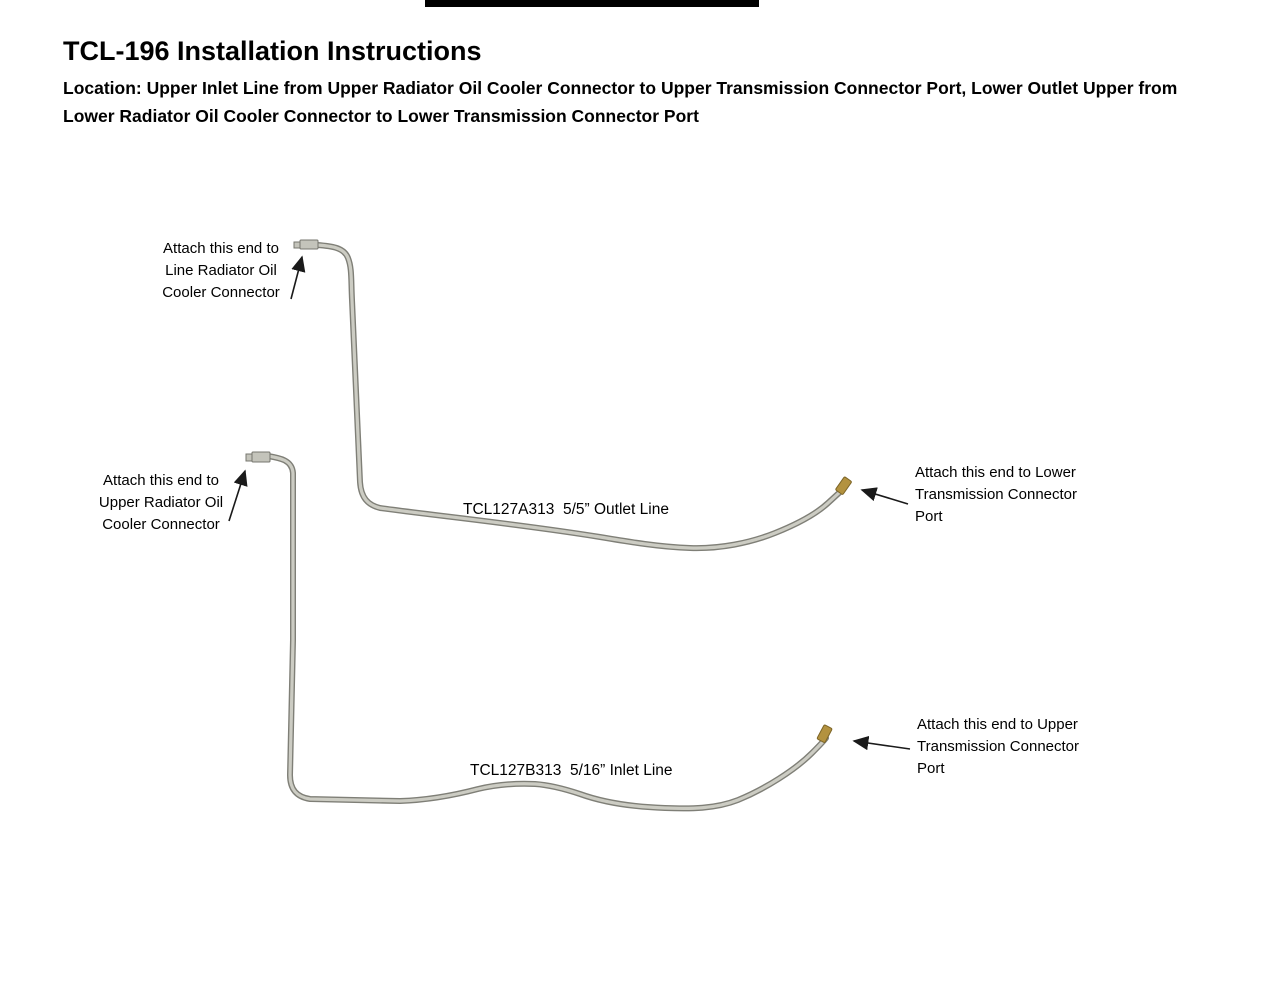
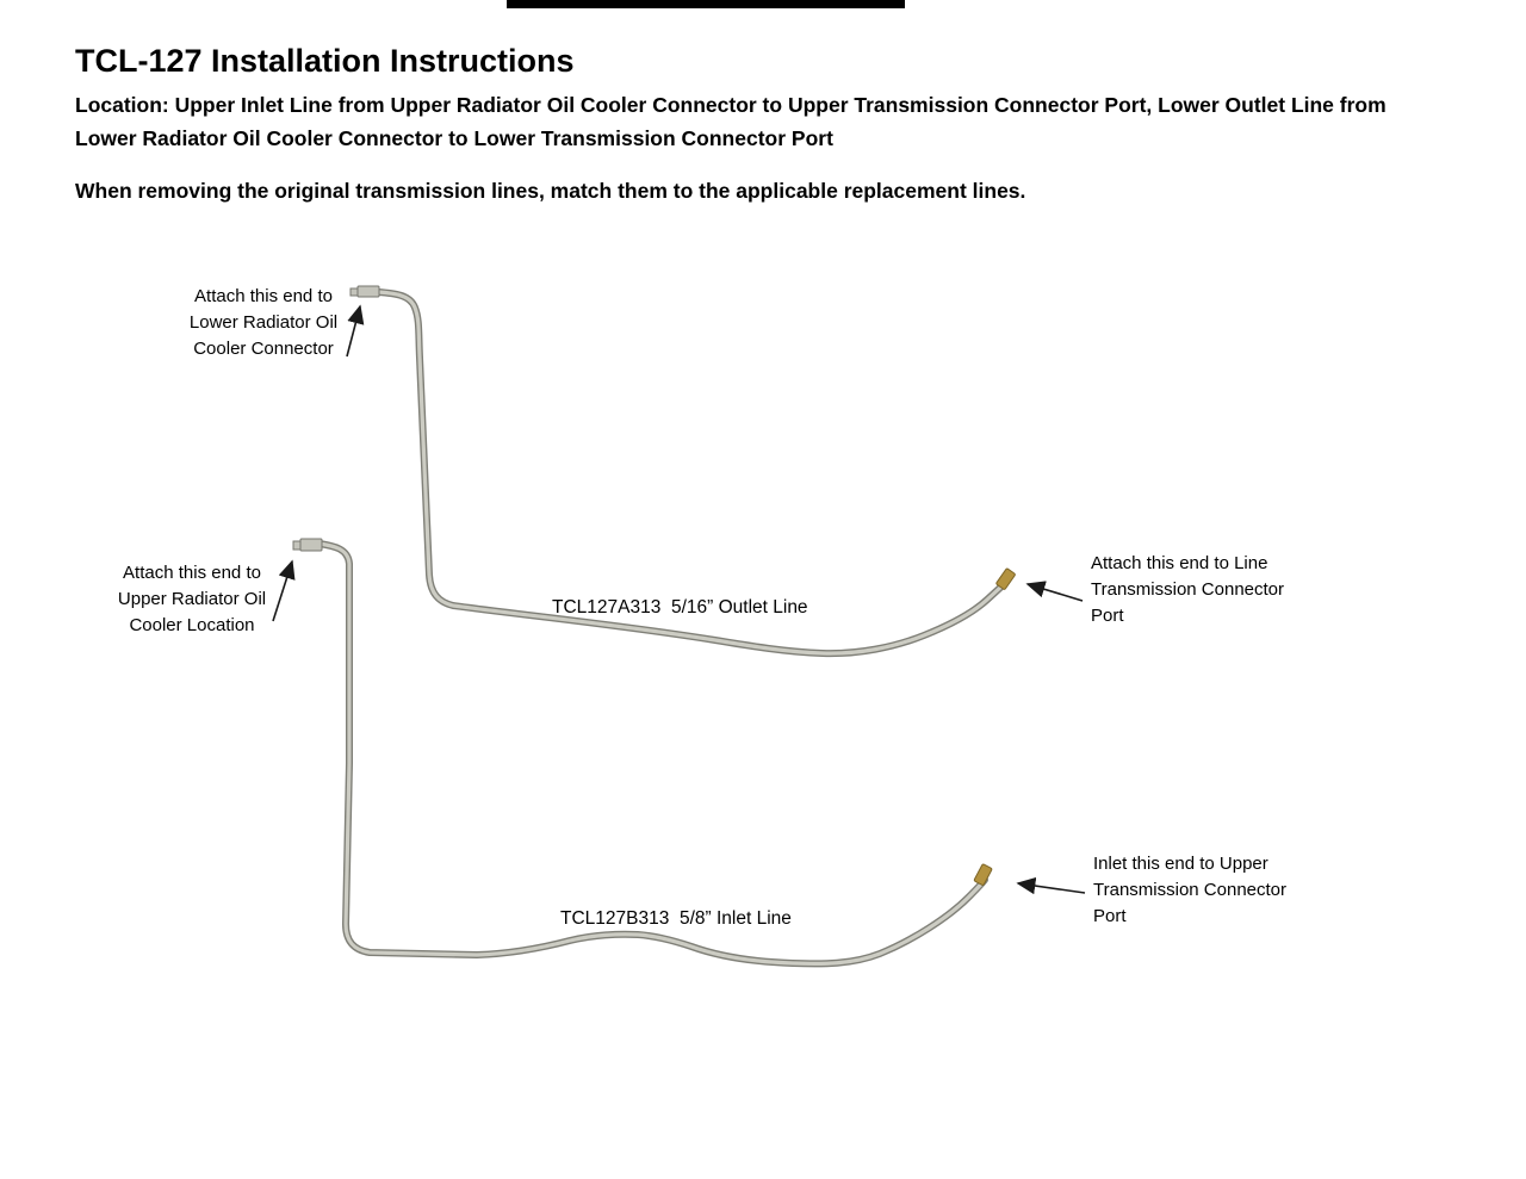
- TCL-196 Installation Instructions
+ TCL-127 Installation Instructions
- Location: Upper Inlet Line from Upper Radiator Oil Cooler Connector to Upper Transmission Connector Port, Lower Outlet Upper from Lower Radiator Oil Cooler Connector to Lower Transmission Connector Port
+ Location: Upper Inlet Line from Upper Radiator Oil Cooler Connector to Upper Transmission Connector Port, Lower Outlet Line from Lower Radiator Oil Cooler Connector to Lower Transmission Connector Port
+ When removing the original transmission lines, match them to the applicable replacement lines.
- Attach this end to Line Radiator Oil Cooler Connector
+ Attach this end to Lower Radiator Oil Cooler Connector
- Attach this end to Upper Radiator Oil Cooler Connector
+ Attach this end to Upper Radiator Oil Cooler Location
- Attach this end to Lower Transmission Connector Port
+ Attach this end to Line Transmission Connector Port
- Attach this end to Upper Transmission Connector Port
+ Inlet this end to Upper Transmission Connector Port
- TCL127A313 5/5” Outlet Line
+ TCL127A313 5/16” Outlet Line
- TCL127B313 5/16” Inlet Line
+ TCL127B313 5/8” Inlet Line
